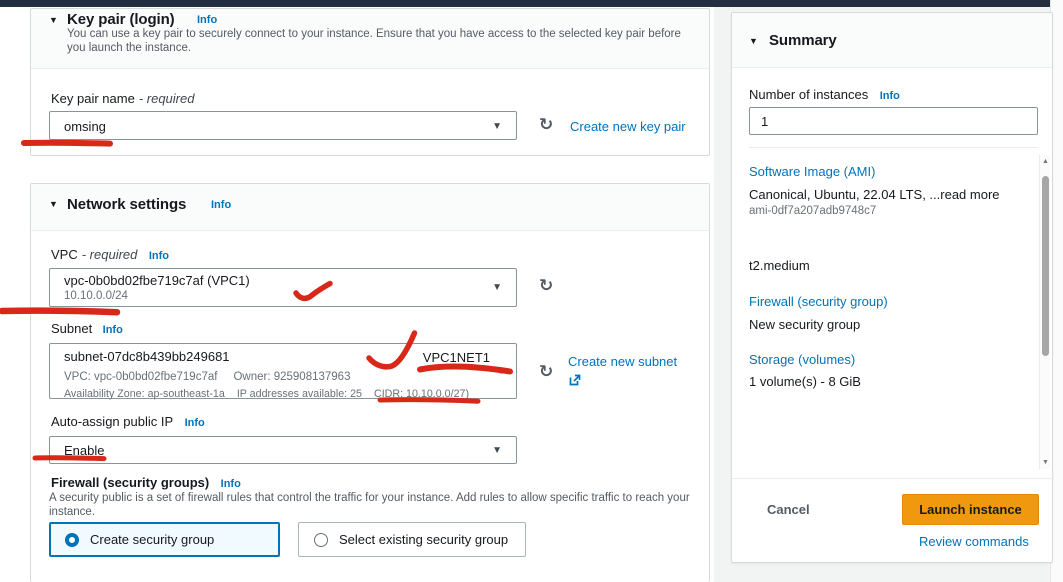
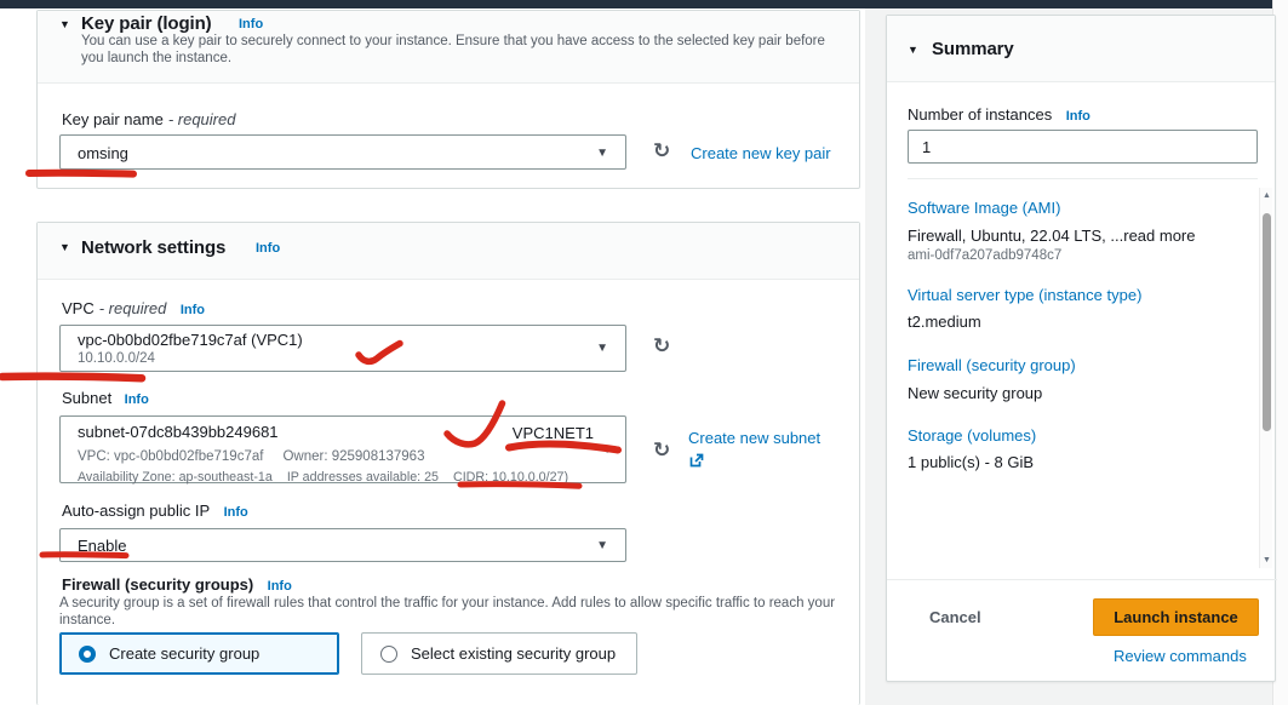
  ▼
  Key pair (login)
  Info
  You can use a key pair to securely connect to your instance. Ensure that you have access to the selected key pair before you launch the instance.
  Key pair name - required
  omsing
  ▼
  ↻
  Create new key pair
  ▼
  Network settings
  Info
  VPC - required Info
  vpc-0b0bd02fbe719c7af (VPC1)
  10.10.0.0/24
  ▼
  ↻
  Subnet Info
  subnet-07dc8b439bb249681
  VPC1NET1
  VPC: vpc-0b0bd02fbe719c7af Owner: 925908137963
  Availability Zone: ap-southeast-1a IP addresses available: 25 CIDR: 10.10.0.0/27)
  ↻
  Create new subnet
  Auto-assign public IP Info
  Enable
  ▼
  Firewall (security groups) Info
- A security public is a set of firewall rules that control the traffic for your instance. Add rules to allow specific traffic to reach your instance.
+ A security group is a set of firewall rules that control the traffic for your instance. Add rules to allow specific traffic to reach your instance.
  Create security group
  Select existing security group
  ▼
  Summary
  Number of instances Info
  1
  Software Image (AMI)
- Canonical, Ubuntu, 22.04 LTS, ...read more
+ Firewall, Ubuntu, 22.04 LTS, ...read more
  ami-0df7a207adb9748c7
+ Virtual server type (instance type)
  t2.medium
  Firewall (security group)
  New security group
  Storage (volumes)
- 1 volume(s) - 8 GiB
+ 1 public(s) - 8 GiB
  Cancel
  Launch instance
  Review commands
